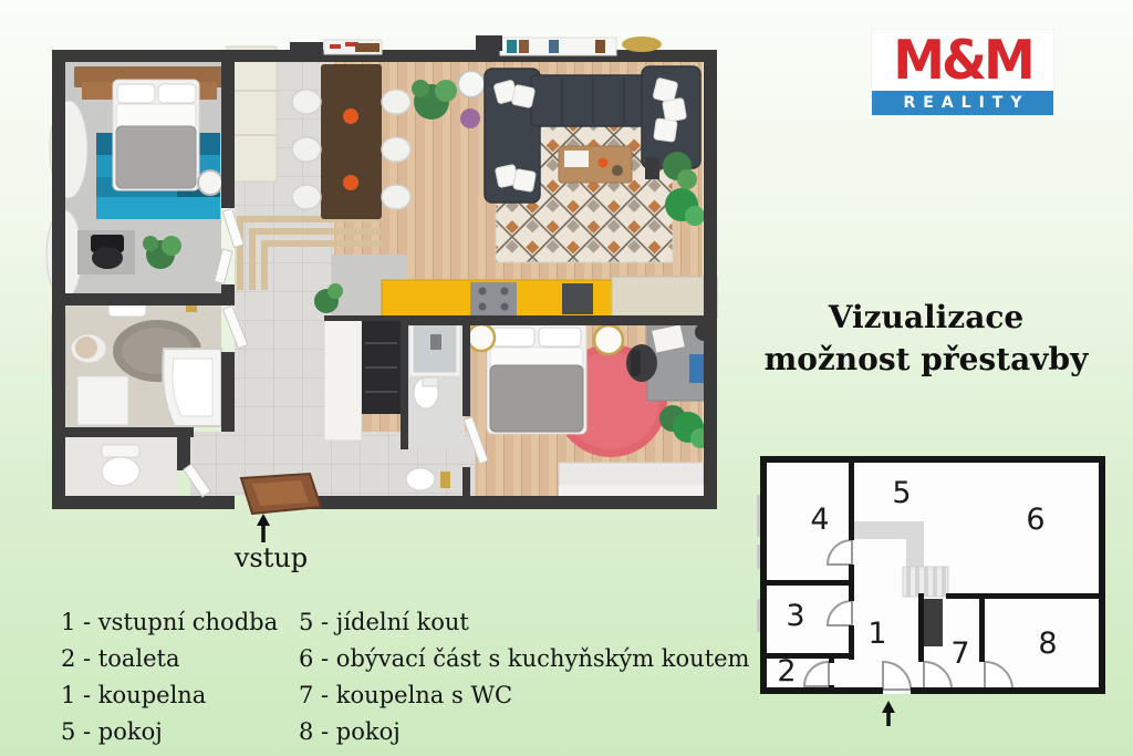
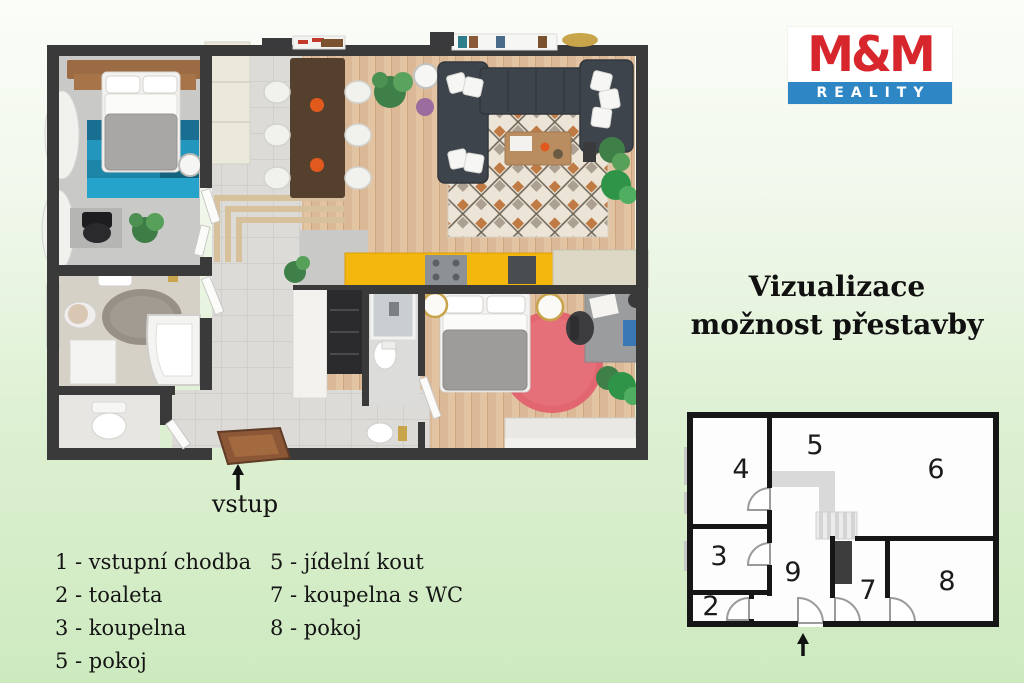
  vstup
  M&M
  REALITY
  Vizualizace
  možnost přestavby
- 1
+ 9
  2
  3
  4
  5
  6
  7
  8
  1 - vstupní chodba
  2 - toaleta
- 1 - koupelna
+ 3 - koupelna
  5 - pokoj
  5 - jídelní kout
- 6 - obývací část s kuchyňským koutem
  7 - koupelna s WC
  8 - pokoj
